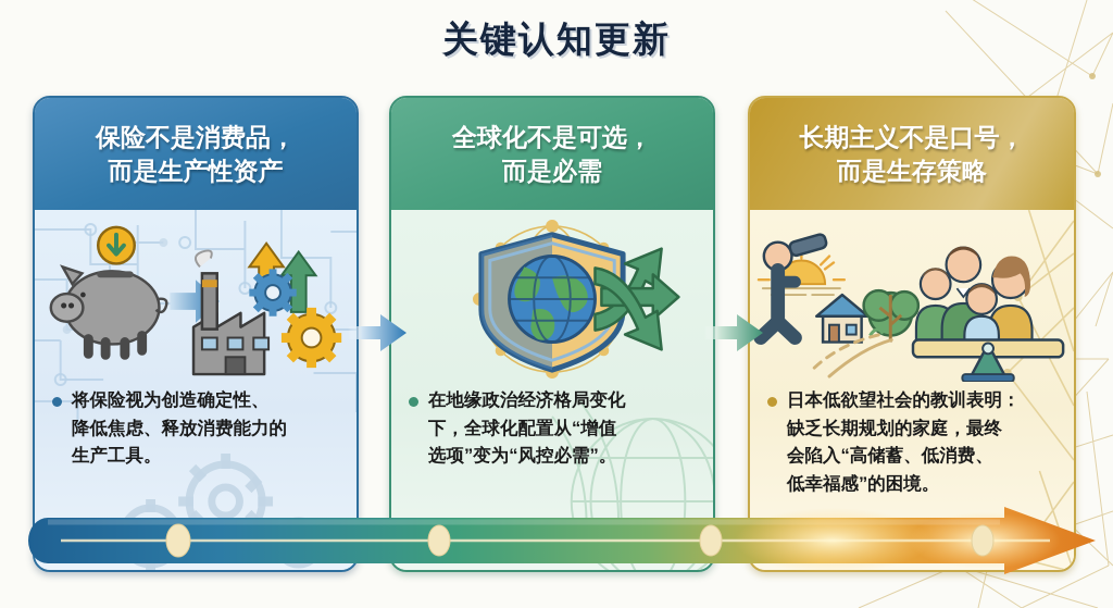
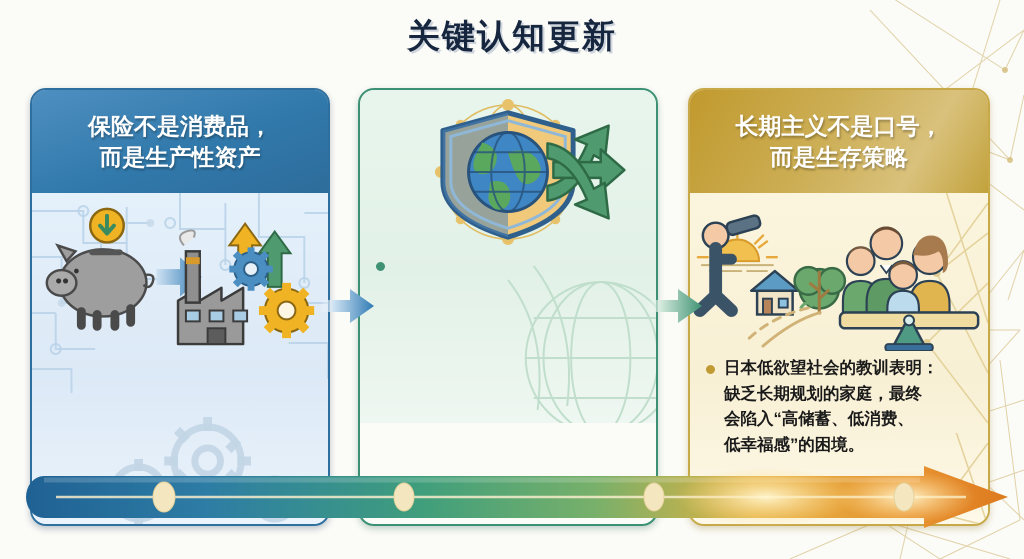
  关键认知更新
  保险不是消费品，
  而是生产性资产
- 将保险视为创造确定性、
- 降低焦虑、释放消费能力的
- 生产工具。
- 全球化不是可选，
- 而是必需
- 在地缘政治经济格局变化
- 下，全球化配置从“增值
- 选项”变为“风控必需”。
  长期主义不是口号，
  而是生存策略
  日本低欲望社会的教训表明：
  缺乏长期规划的家庭，最终
  会陷入“高储蓄、低消费、
  低幸福感”的困境。
